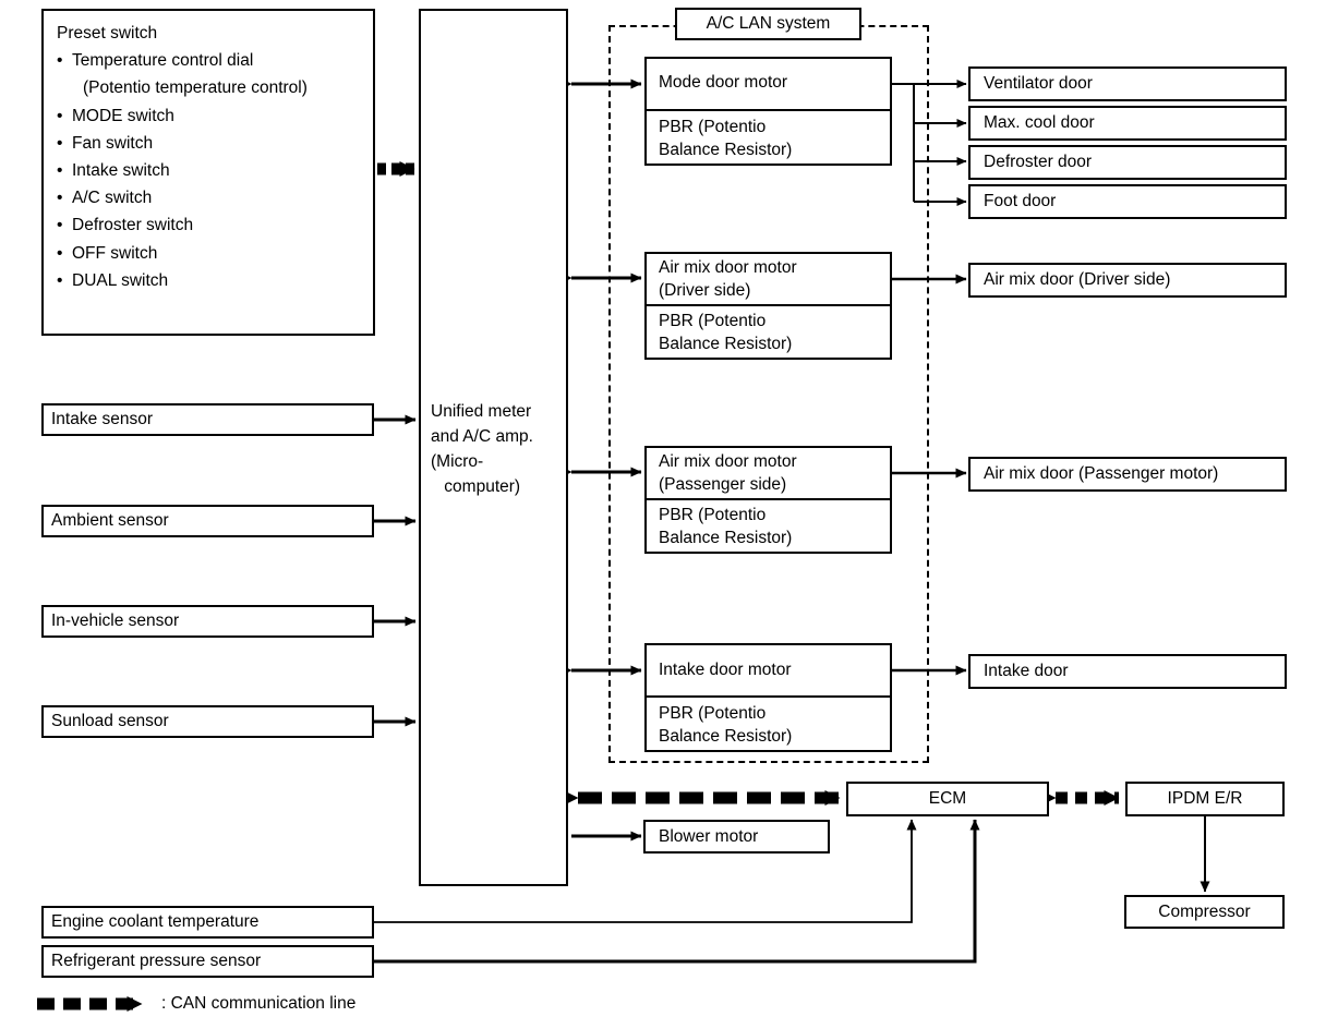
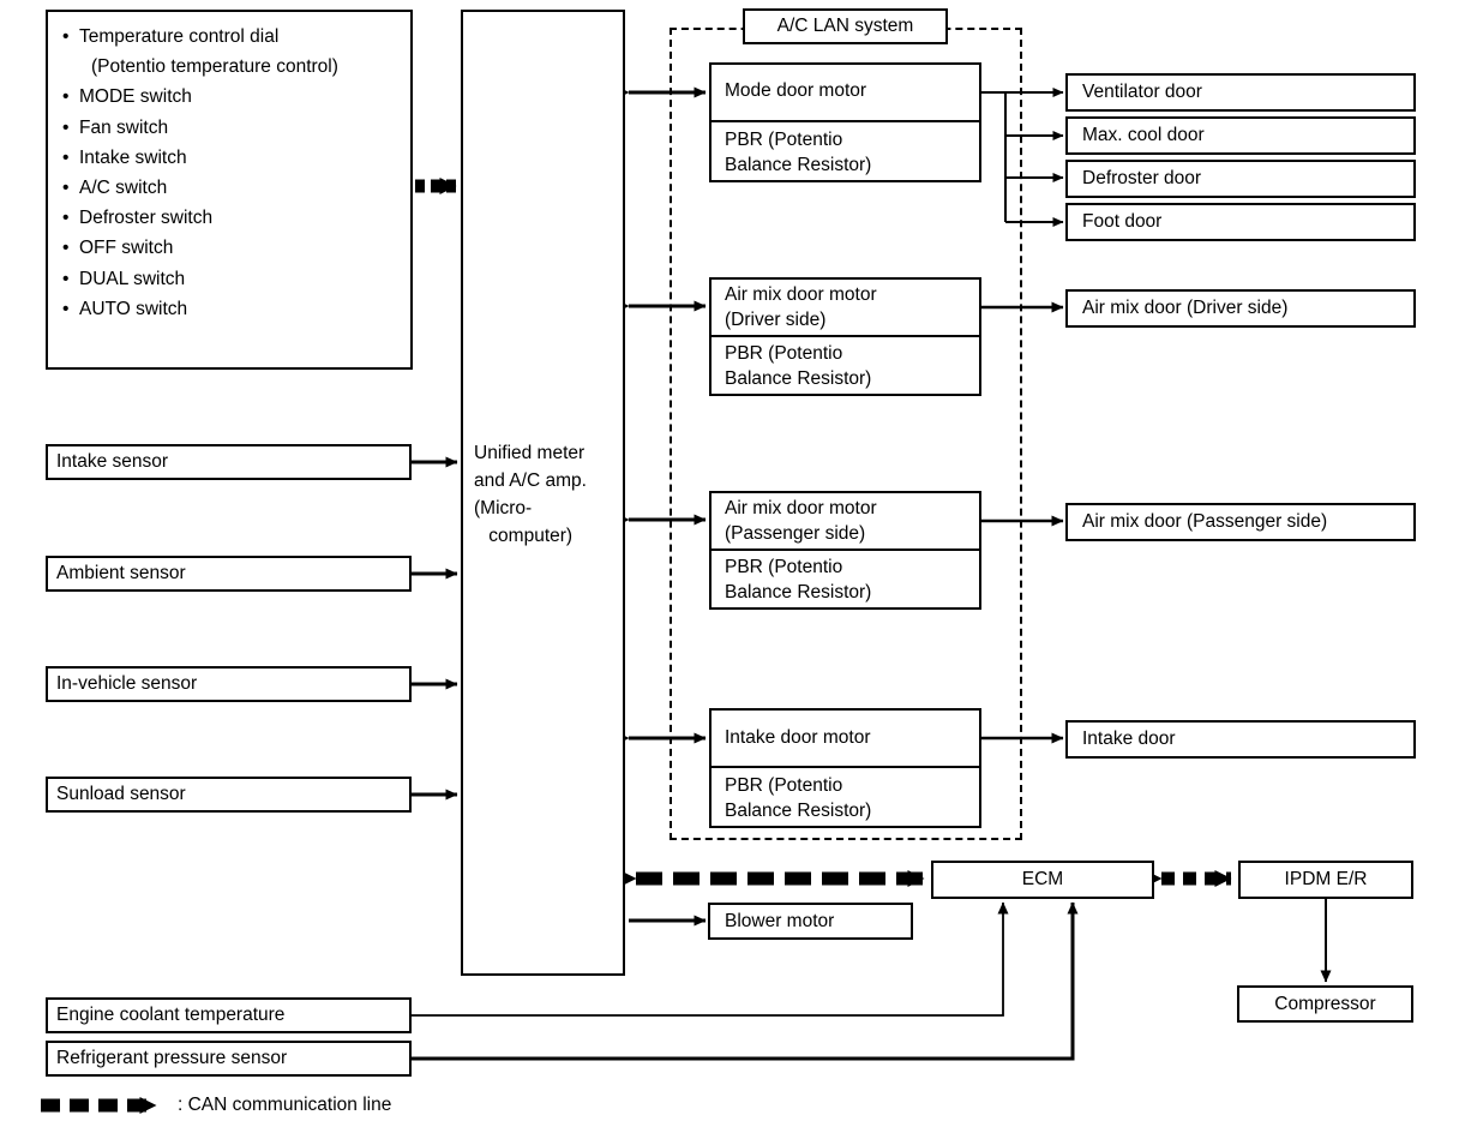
- Preset switch
  Temperature control dial
  (Potentio temperature control)
  MODE switch
  Fan switch
  Intake switch
  A/C switch
  Defroster switch
  OFF switch
  DUAL switch
+ AUTO switch
  Intake sensor
  Ambient sensor
  In-vehicle sensor
  Sunload sensor
  Engine coolant temperature
  Refrigerant pressure sensor
  Unified meter
  and A/C amp.
  (Micro-
  computer)
  A/C LAN system
  Mode door motor
  PBR (Potentio
  Balance Resistor)
  Air mix door motor
  (Driver side)
  PBR (Potentio
  Balance Resistor)
  Air mix door motor
  (Passenger side)
  PBR (Potentio
  Balance Resistor)
  Intake door motor
  PBR (Potentio
  Balance Resistor)
  Ventilator door
  Max. cool door
  Defroster door
  Foot door
  Air mix door (Driver side)
- Air mix door (Passenger motor)
+ Air mix door (Passenger side)
  Intake door
  ECM
  IPDM E/R
  Compressor
  Blower motor
  : CAN communication line
